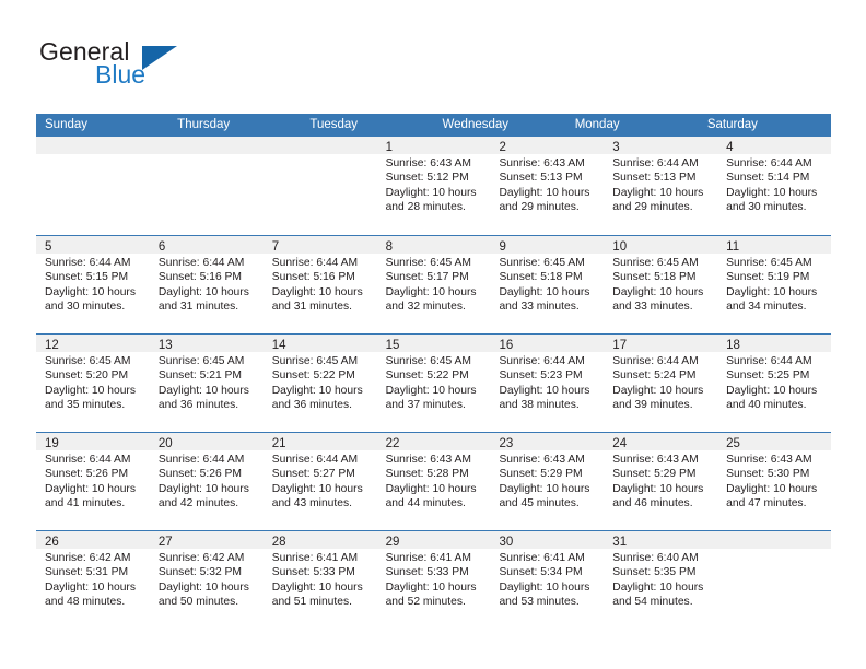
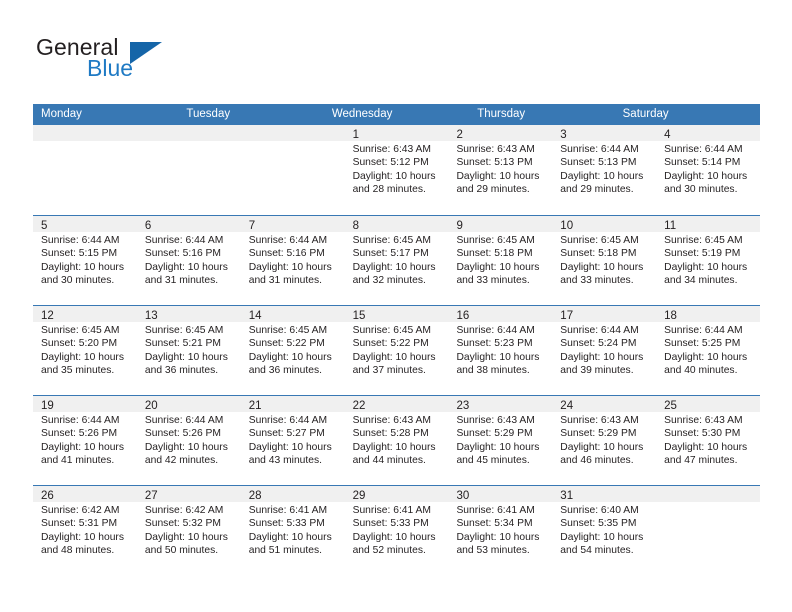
  General
  Blue
- Sunday
- Thursday
+ Monday
  Tuesday
  Wednesday
- Monday
+ Thursday
  Saturday
  1
  Sunrise: 6:43 AM
  Sunset: 5:12 PM
  Daylight: 10 hours
  and 28 minutes.
  2
  Sunrise: 6:43 AM
  Sunset: 5:13 PM
  Daylight: 10 hours
  and 29 minutes.
  3
  Sunrise: 6:44 AM
  Sunset: 5:13 PM
  Daylight: 10 hours
  and 29 minutes.
  4
  Sunrise: 6:44 AM
  Sunset: 5:14 PM
  Daylight: 10 hours
  and 30 minutes.
  5
  Sunrise: 6:44 AM
  Sunset: 5:15 PM
  Daylight: 10 hours
  and 30 minutes.
  6
  Sunrise: 6:44 AM
  Sunset: 5:16 PM
  Daylight: 10 hours
  and 31 minutes.
  7
  Sunrise: 6:44 AM
  Sunset: 5:16 PM
  Daylight: 10 hours
  and 31 minutes.
  8
  Sunrise: 6:45 AM
  Sunset: 5:17 PM
  Daylight: 10 hours
  and 32 minutes.
  9
  Sunrise: 6:45 AM
  Sunset: 5:18 PM
  Daylight: 10 hours
  and 33 minutes.
  10
  Sunrise: 6:45 AM
  Sunset: 5:18 PM
  Daylight: 10 hours
  and 33 minutes.
  11
  Sunrise: 6:45 AM
  Sunset: 5:19 PM
  Daylight: 10 hours
  and 34 minutes.
  12
  Sunrise: 6:45 AM
  Sunset: 5:20 PM
  Daylight: 10 hours
  and 35 minutes.
  13
  Sunrise: 6:45 AM
  Sunset: 5:21 PM
  Daylight: 10 hours
  and 36 minutes.
  14
  Sunrise: 6:45 AM
  Sunset: 5:22 PM
  Daylight: 10 hours
  and 36 minutes.
  15
  Sunrise: 6:45 AM
  Sunset: 5:22 PM
  Daylight: 10 hours
  and 37 minutes.
  16
  Sunrise: 6:44 AM
  Sunset: 5:23 PM
  Daylight: 10 hours
  and 38 minutes.
  17
  Sunrise: 6:44 AM
  Sunset: 5:24 PM
  Daylight: 10 hours
  and 39 minutes.
  18
  Sunrise: 6:44 AM
  Sunset: 5:25 PM
  Daylight: 10 hours
  and 40 minutes.
  19
  Sunrise: 6:44 AM
  Sunset: 5:26 PM
  Daylight: 10 hours
  and 41 minutes.
  20
  Sunrise: 6:44 AM
  Sunset: 5:26 PM
  Daylight: 10 hours
  and 42 minutes.
  21
  Sunrise: 6:44 AM
  Sunset: 5:27 PM
  Daylight: 10 hours
  and 43 minutes.
  22
  Sunrise: 6:43 AM
  Sunset: 5:28 PM
  Daylight: 10 hours
  and 44 minutes.
  23
  Sunrise: 6:43 AM
  Sunset: 5:29 PM
  Daylight: 10 hours
  and 45 minutes.
  24
  Sunrise: 6:43 AM
  Sunset: 5:29 PM
  Daylight: 10 hours
  and 46 minutes.
  25
  Sunrise: 6:43 AM
  Sunset: 5:30 PM
  Daylight: 10 hours
  and 47 minutes.
  26
  Sunrise: 6:42 AM
  Sunset: 5:31 PM
  Daylight: 10 hours
  and 48 minutes.
  27
  Sunrise: 6:42 AM
  Sunset: 5:32 PM
  Daylight: 10 hours
  and 50 minutes.
  28
  Sunrise: 6:41 AM
  Sunset: 5:33 PM
  Daylight: 10 hours
  and 51 minutes.
  29
  Sunrise: 6:41 AM
  Sunset: 5:33 PM
  Daylight: 10 hours
  and 52 minutes.
  30
  Sunrise: 6:41 AM
  Sunset: 5:34 PM
  Daylight: 10 hours
  and 53 minutes.
  31
  Sunrise: 6:40 AM
  Sunset: 5:35 PM
  Daylight: 10 hours
  and 54 minutes.
